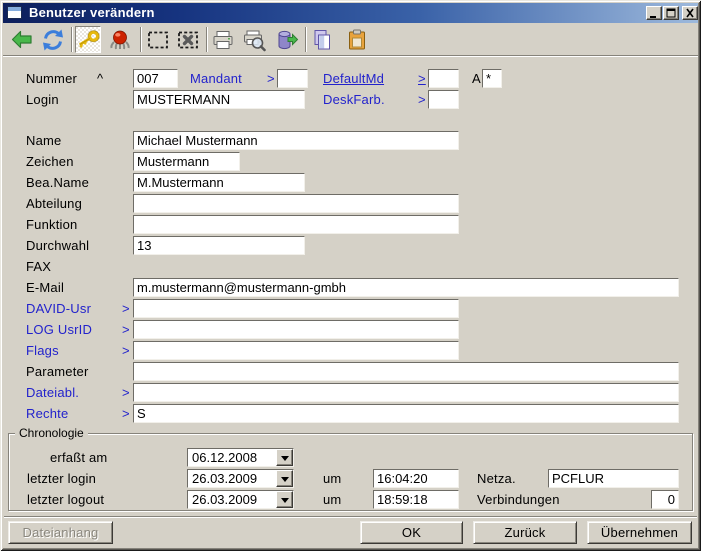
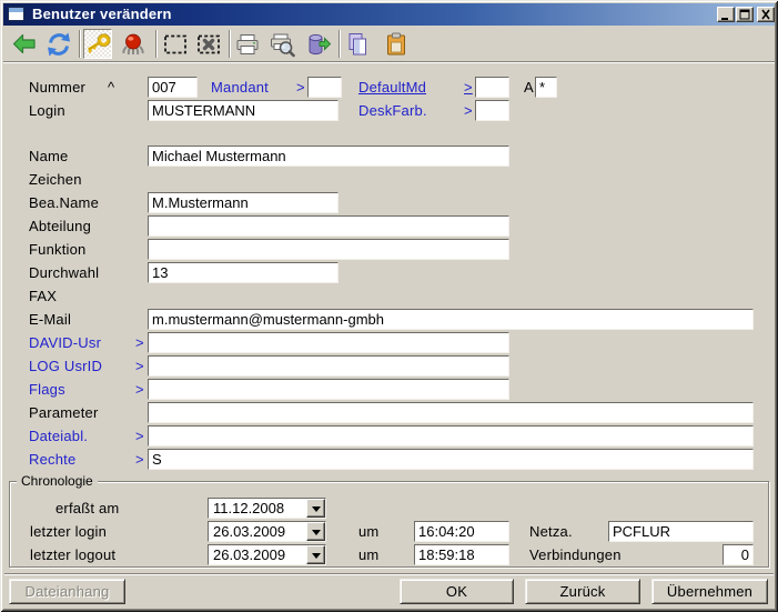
  Benutzer verändern
  Nummer
  ^
  007
  Mandant
  >
  DefaultMd
  >
  A
  *
  Login
  MUSTERMANN
  DeskFarb.
  >
  Name
  Michael Mustermann
  Zeichen
- Mustermann
  Bea.Name
  M.Mustermann
  Abteilung
  Funktion
  Durchwahl
  13
  FAX
  E-Mail
  m.mustermann@mustermann-gmbh
  DAVID-Usr
  >
  LOG UsrID
  >
  Flags
  >
  Parameter
  Dateiabl.
  >
  Rechte
  >
  S
  Chronologie
  erfaßt am
- 06.12.2008
+ 11.12.2008
  letzter login
  26.03.2009
  um
  16:04:20
  Netza.
  PCFLUR
  letzter logout
  26.03.2009
  um
  18:59:18
  Verbindungen
  0
  Dateianhang
  OK
  Zurück
  Übernehmen
